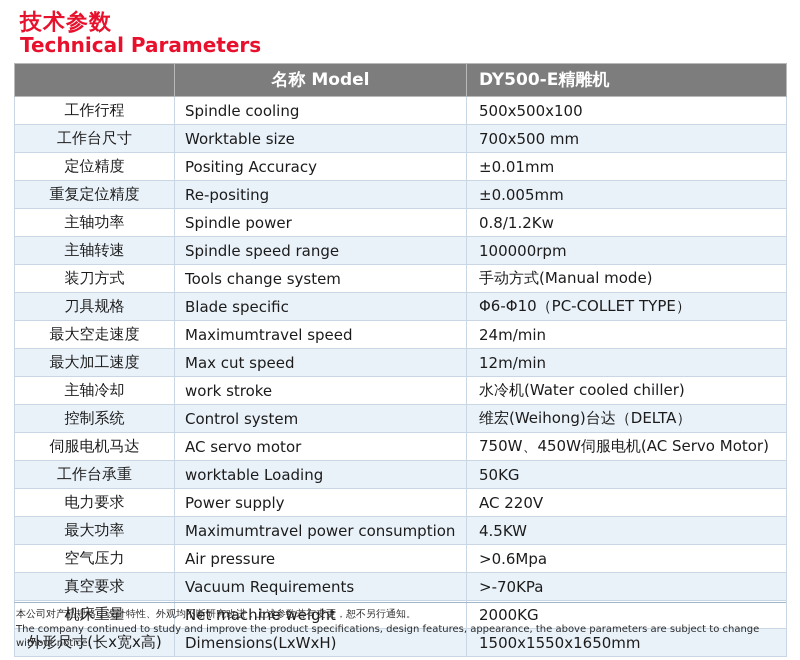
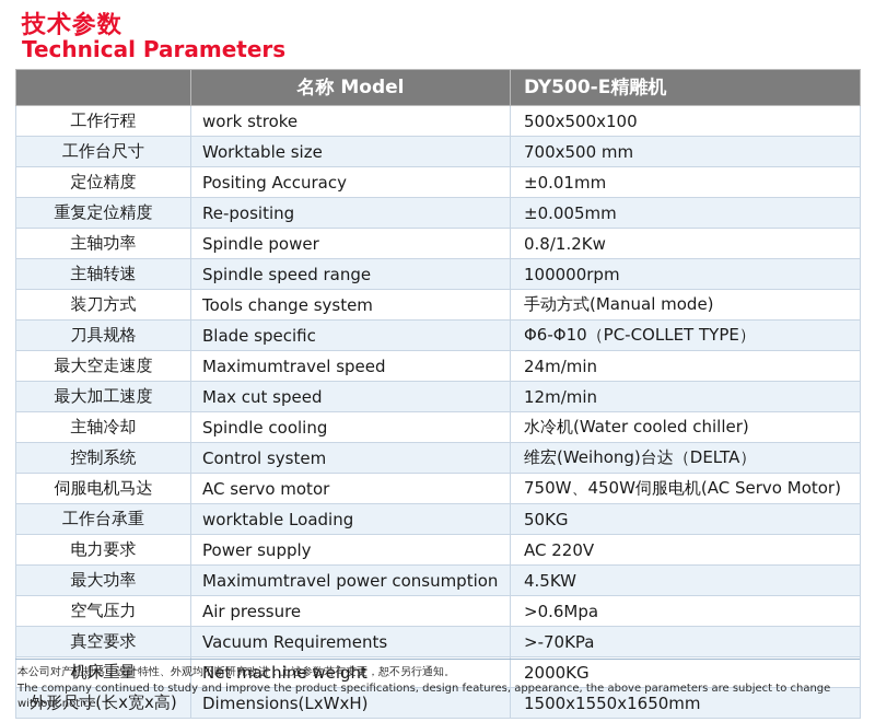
  技术参数
  Technical Parameters
  	名称 Model	DY500-E精雕机
- 工作行程	Spindle cooling	500x500x100
+ 工作行程	work stroke	500x500x100
  工作台尺寸	Worktable size	700x500 mm
  定位精度	Positing Accuracy	±0.01mm
  重复定位精度	Re-positing	±0.005mm
  主轴功率	Spindle power	0.8/1.2Kw
  主轴转速	Spindle speed range	100000rpm
  装刀方式	Tools change system	手动方式(Manual mode)
  刀具规格	Blade specific	Φ6-Φ10（PC-COLLET TYPE）
  最大空走速度	Maximumtravel speed	24m/min
  最大加工速度	Max cut speed	12m/min
- 主轴冷却	work stroke	水冷机(Water cooled chiller)
+ 主轴冷却	Spindle cooling	水冷机(Water cooled chiller)
  控制系统	Control system	维宏(Weihong)台达（DELTA）
  伺服电机马达	AC servo motor	750W、450W伺服电机(AC Servo Motor)
  工作台承重	worktable Loading	50KG
  电力要求	Power supply	AC 220V
  最大功率	Maximumtravel power consumption	4.5KW
  空气压力	Air pressure	>0.6Mpa
  真空要求	Vacuum Requirements	>-70KPa
  机床重量	Net machine weight	2000KG
  外形尺寸(长x宽x高)	Dimensions(LxWxH)	1500x1550x1650mm
  本公司对产品规格，设计特性、外观均不断研究改进，上述参数若有变更，恕不另行通知。
  The company continued to study and improve the product specifications, design features, appearance, the above parameters are subject to change without notice.
